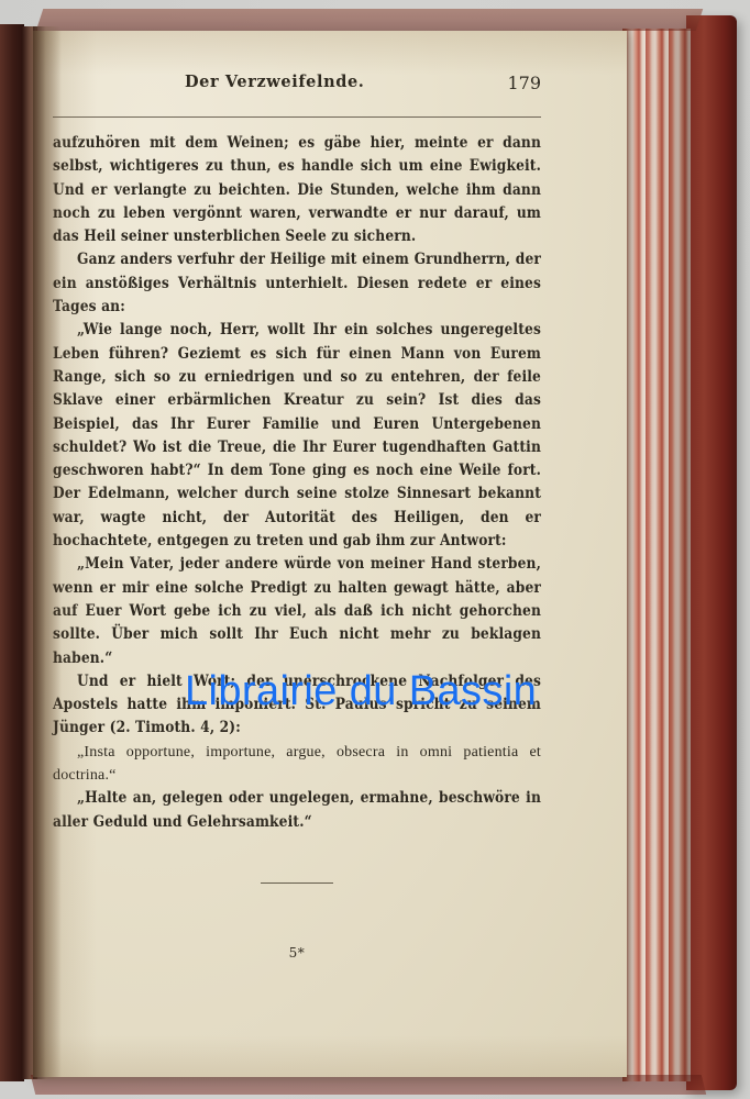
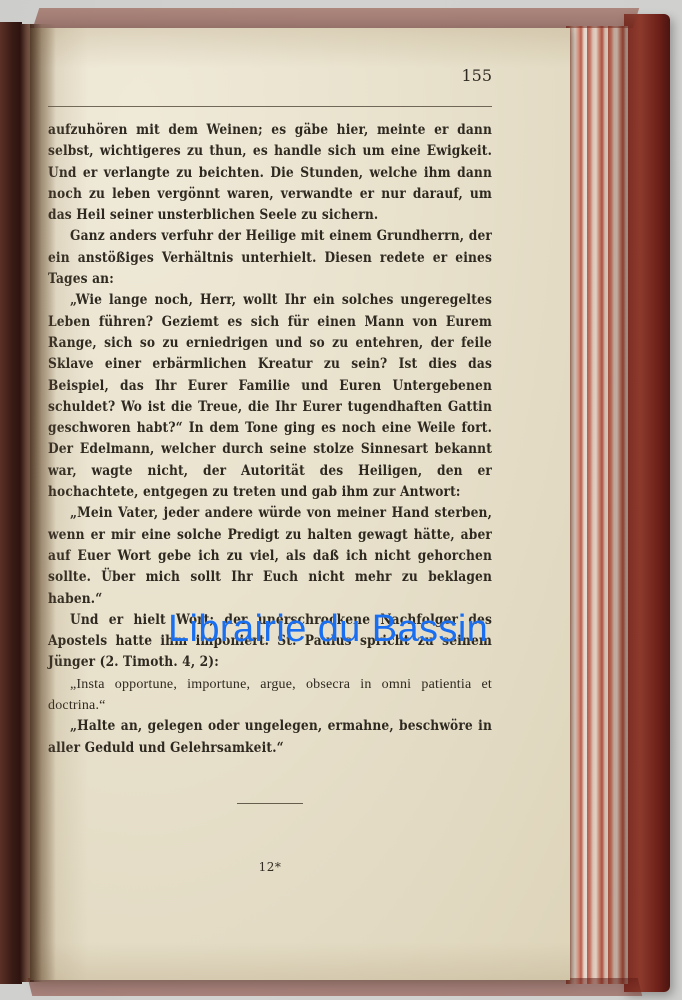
- Der Verzweifelnde.
- 179
+ 155
  hören mit dem Weinen; es gäbe hier, meinte er dann , wichtigeres zu thun, es handle sich um eine Ewigkeit. r verlangte zu beichten. Die Stunden, welche ihm dann zu leben vergönnt waren, verwandte er nur darauf, um eil seiner unsterblichen Seele zu sichern.
  nz anders verfuhr der Heilige mit einem Grundherrn, der nstößiges Verhältnis unterhielt. Diesen redete er eines an:
  ie lange noch, Herr, wollt Ihr ein solches ungeregeltes führen? Geziemt es sich für einen Mann von Eurem e, sich so zu erniedrigen und so zu entehren, der feile e einer erbärmlichen Kreatur zu sein? Ist dies das iel, das Ihr Eurer Familie und Euren Untergebenen det? Wo ist die Treue, die Ihr Eurer tugendhaften Gattin woren habt?“ In dem Tone ging es noch eine Weile fort. delmann, welcher durch seine stolze Sinnesart bekannt wagte nicht, der Autorität des Heiligen, den er chtete, entgegen zu treten und gab ihm zur Antwort:
  ein Vater, jeder andere würde von meiner Hand sterben, er mir eine solche Predigt zu halten gewagt hätte, aber uer Wort gebe ich zu viel, als daß ich nicht gehorchen . Über mich sollt Ihr Euch nicht mehr zu beklagen .“
  d er hielt Wort; der unerschrockene Nachfolger des els hatte ihm imponiert. St. Paulus spricht zu seinem r (2. Timoth. 4, 2):
  sta opportune, importune, argue, obsecra in omni patientia et a.“
  alte an, gelegen oder ungelegen, ermahne, beschwöre in Geduld und Gelehrsamkeit.“
- 5*
+ 12*
  Librairie du Bassin
